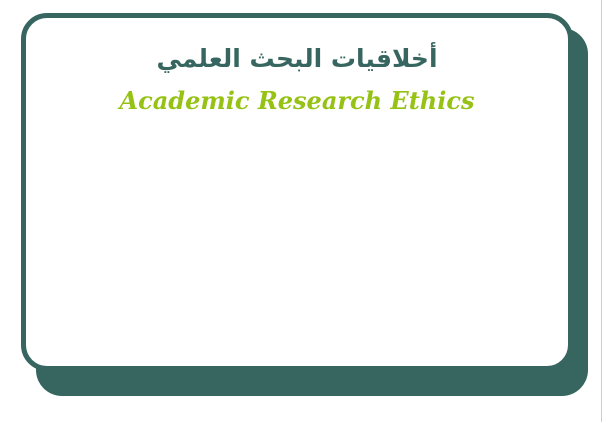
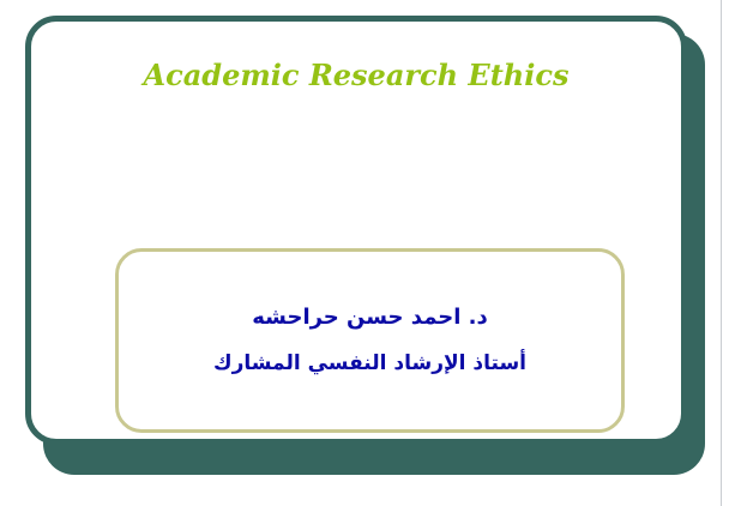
- أخلاقيات البحث العلمي
  Academic Research Ethics
+ د. احمد حسن حراحشه
+ أستاذ الإرشاد النفسي المشارك
